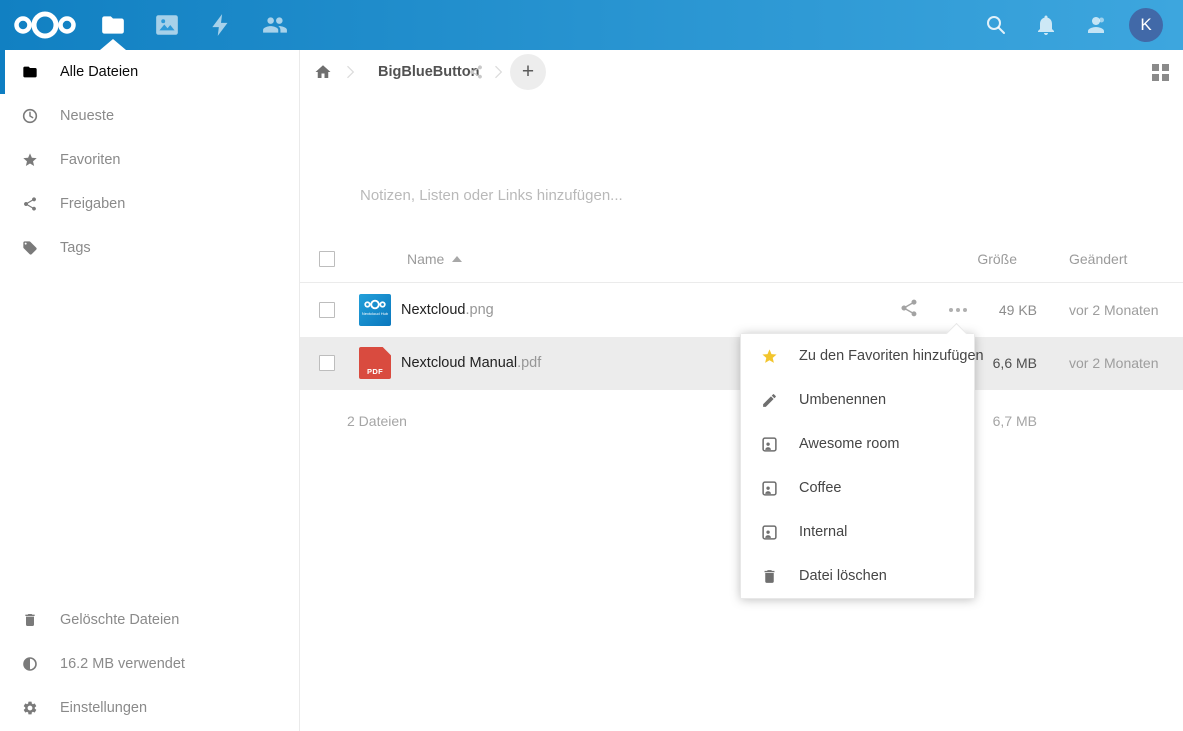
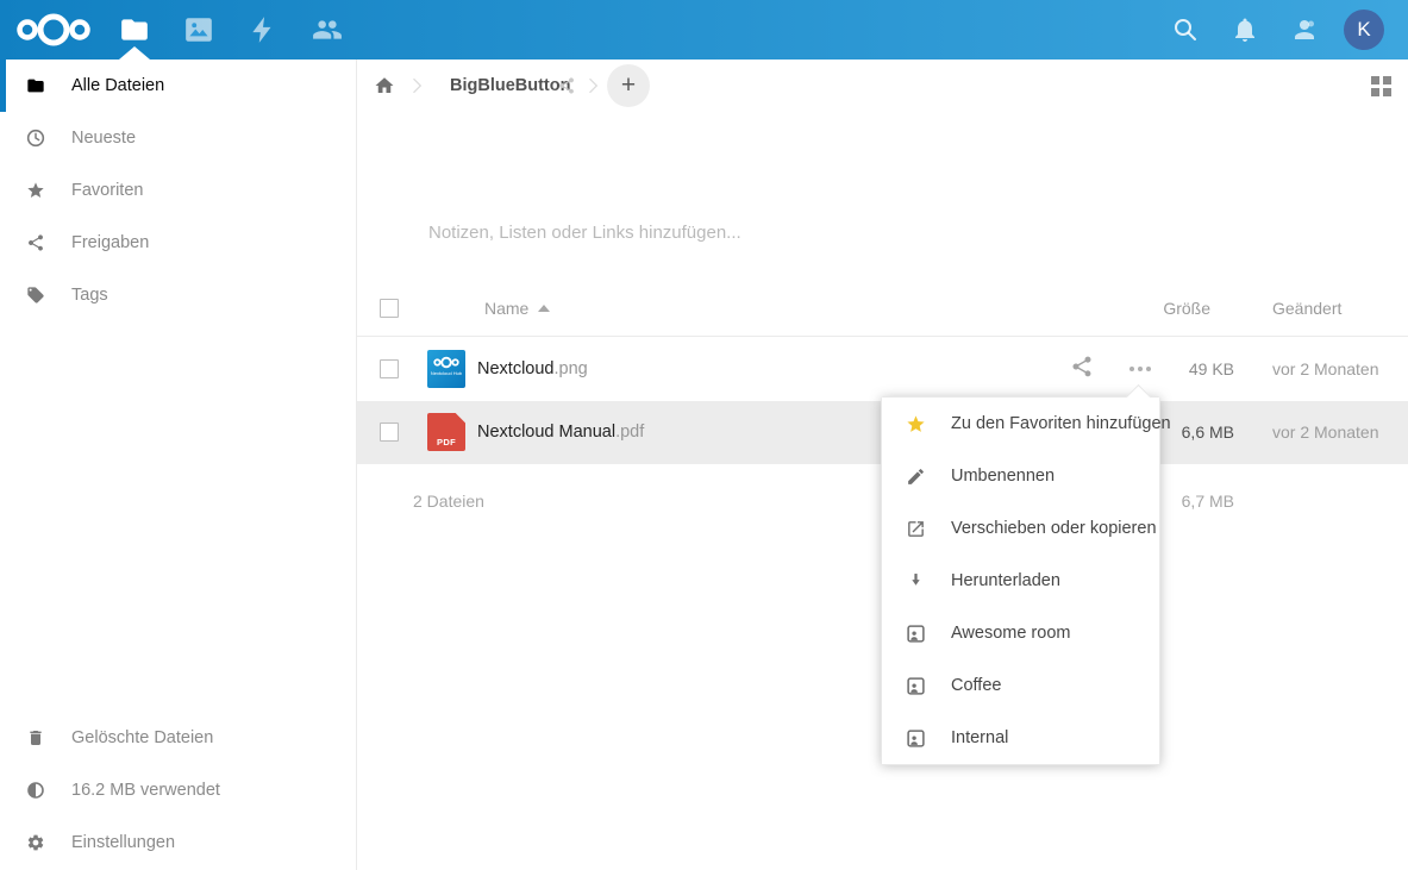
  K
  Alle Dateien
  Neueste
  Favoriten
  Freigaben
  Tags
  Gelöschte Dateien
  16.2 MB verwendet
  Einstellungen
  BigBlueButton
  +
  Notizen, Listen oder Links hinzufügen...
  Name
  Größe
  Geändert
  Nextcloud.png
  49 KB
  vor 2 Monaten
  PDF
  Nextcloud Manual.pdf
  6,6 MB
  vor 2 Monaten
  2 Dateien
  6,7 MB
  Zu den Favoriten hinzufügen
  Umbenennen
+ Verschieben oder kopieren
+ Herunterladen
  Awesome room
  Coffee
  Internal
- Datei löschen
